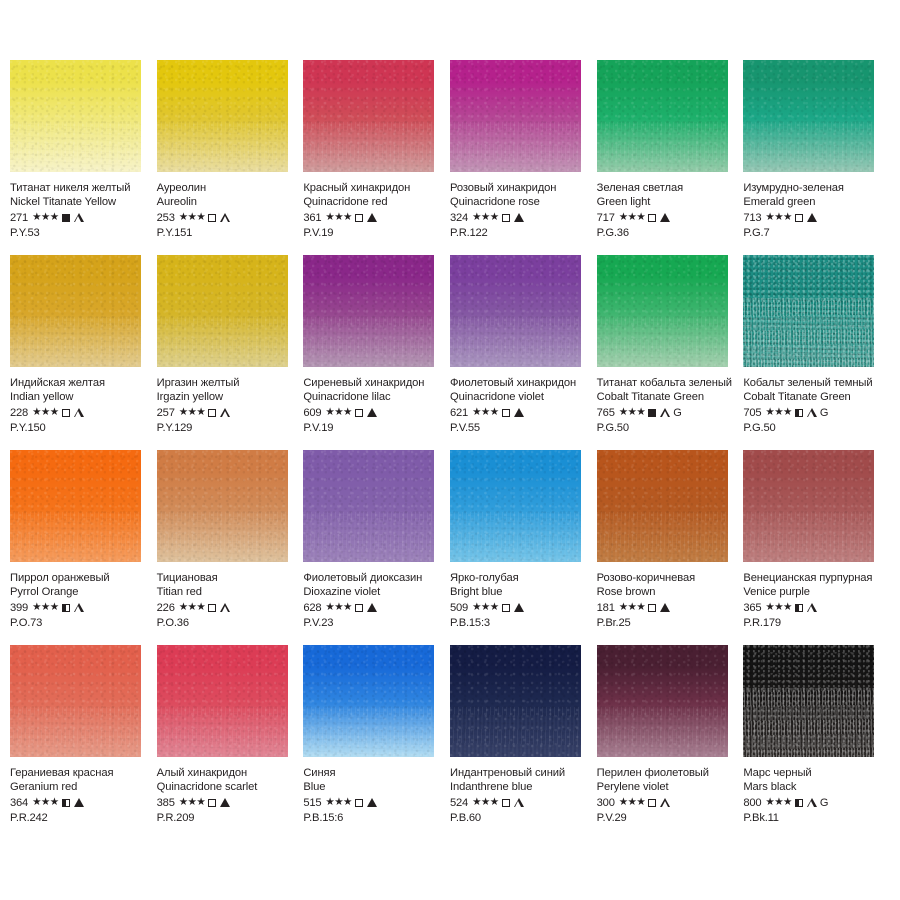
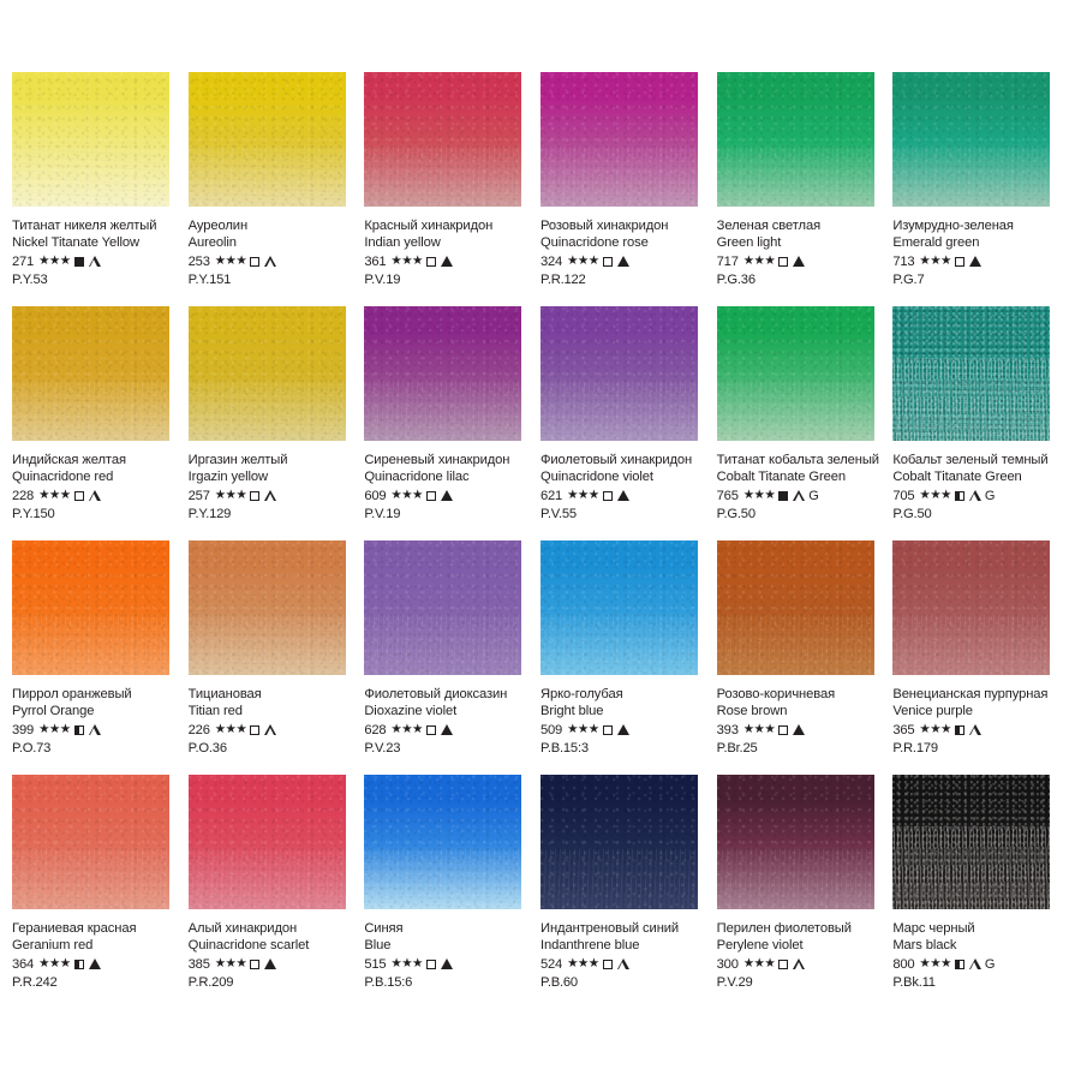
  Титанат никеля желтый
  Nickel Titanate Yellow
  271
  ★★★
  P.Y.53
  Ауреолин
  Aureolin
  253
  ★★★
  P.Y.151
  Красный хинакридон
- Quinacridone red
+ Indian yellow
  361
  ★★★
  P.V.19
  Розовый хинакридон
  Quinacridone rose
  324
  ★★★
  P.R.122
  Зеленая светлая
  Green light
  717
  ★★★
  P.G.36
  Изумрудно-зеленая
  Emerald green
  713
  ★★★
  P.G.7
  Индийская желтая
- Indian yellow
+ Quinacridone red
  228
  ★★★
  P.Y.150
  Иргазин желтый
  Irgazin yellow
  257
  ★★★
  P.Y.129
  Сиреневый хинакридон
  Quinacridone lilac
  609
  ★★★
  P.V.19
  Фиолетовый хинакридон
  Quinacridone violet
  621
  ★★★
  P.V.55
  Титанат кобальта зеленый
  Cobalt Titanate Green
  765
  ★★★
  G
  P.G.50
  Кобальт зеленый темный
  Cobalt Titanate Green
  705
  ★★★
  G
  P.G.50
  Пиррол оранжевый
  Pyrrol Orange
  399
  ★★★
  P.O.73
  Тициановая
  Titian red
  226
  ★★★
  P.O.36
  Фиолетовый диоксазин
  Dioxazine violet
  628
  ★★★
  P.V.23
  Ярко-голубая
  Bright blue
  509
  ★★★
  P.B.15:3
  Розово-коричневая
  Rose brown
- 181
+ 393
  ★★★
  P.Br.25
  Венецианская пурпурная
  Venice purple
  365
  ★★★
  P.R.179
  Гераниевая красная
  Geranium red
  364
  ★★★
  P.R.242
  Алый хинакридон
  Quinacridone scarlet
  385
  ★★★
  P.R.209
  Синяя
  Blue
  515
  ★★★
  P.B.15:6
  Индантреновый синий
  Indanthrene blue
  524
  ★★★
  P.B.60
  Перилен фиолетовый
  Perylene violet
  300
  ★★★
  P.V.29
  Марс черный
  Mars black
  800
  ★★★
  G
  P.Bk.11
